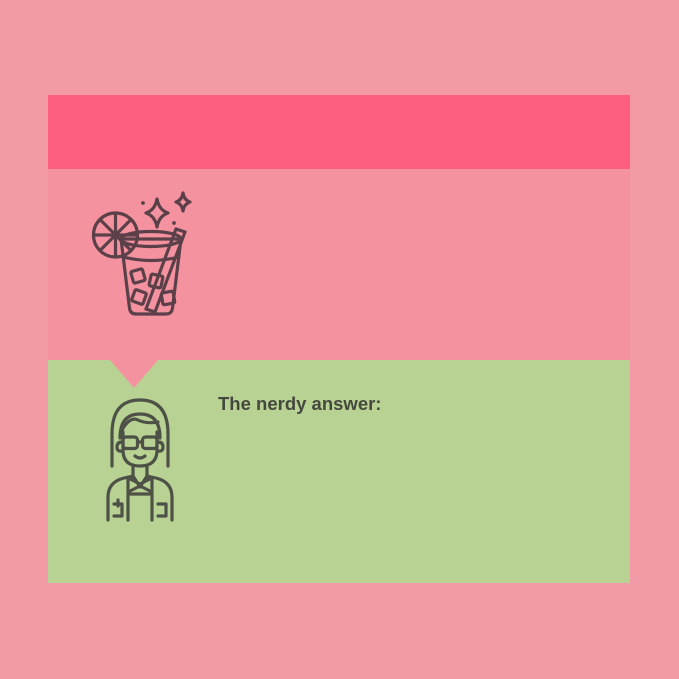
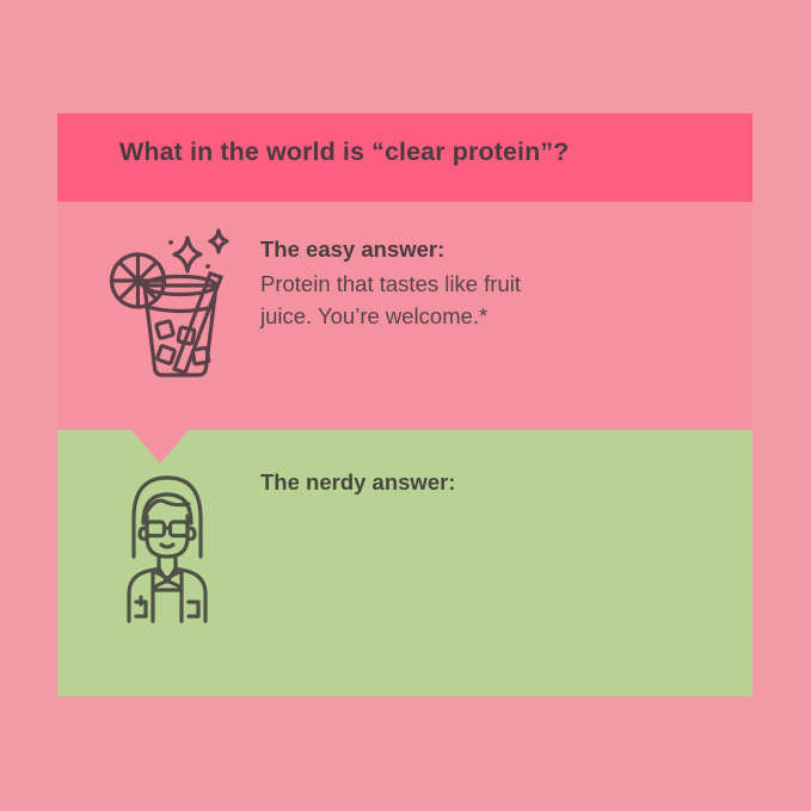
+ What in the world is “clear protein”?
+ The easy answer:
+ Protein that tastes like fruit
+ juice. You’re welcome.*
  The nerdy answer:
